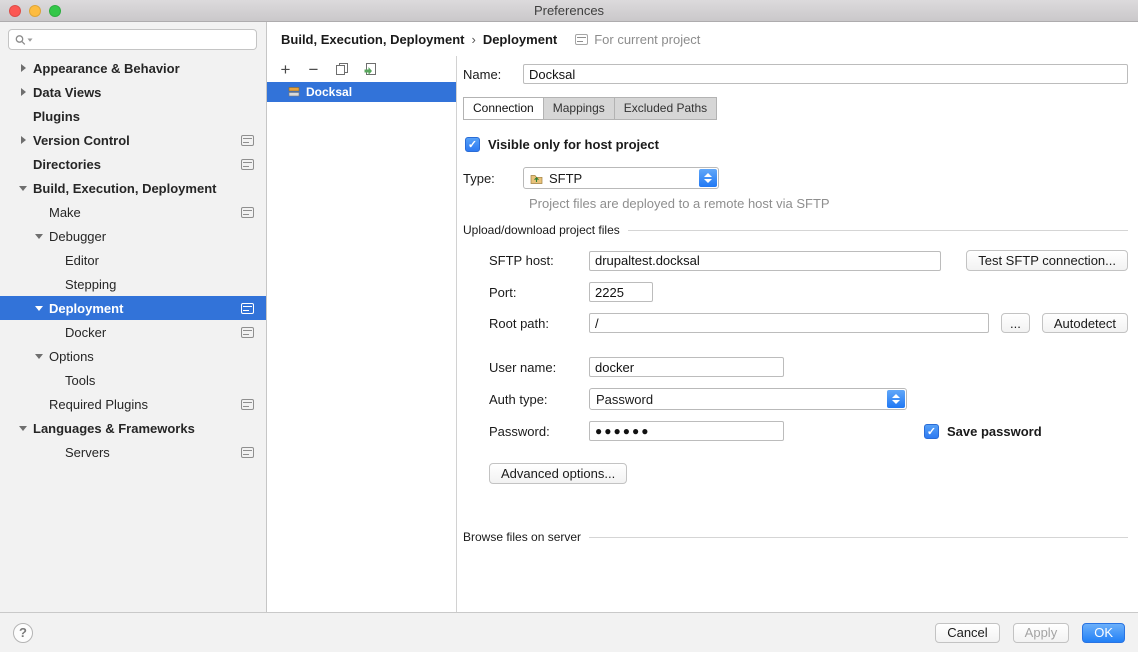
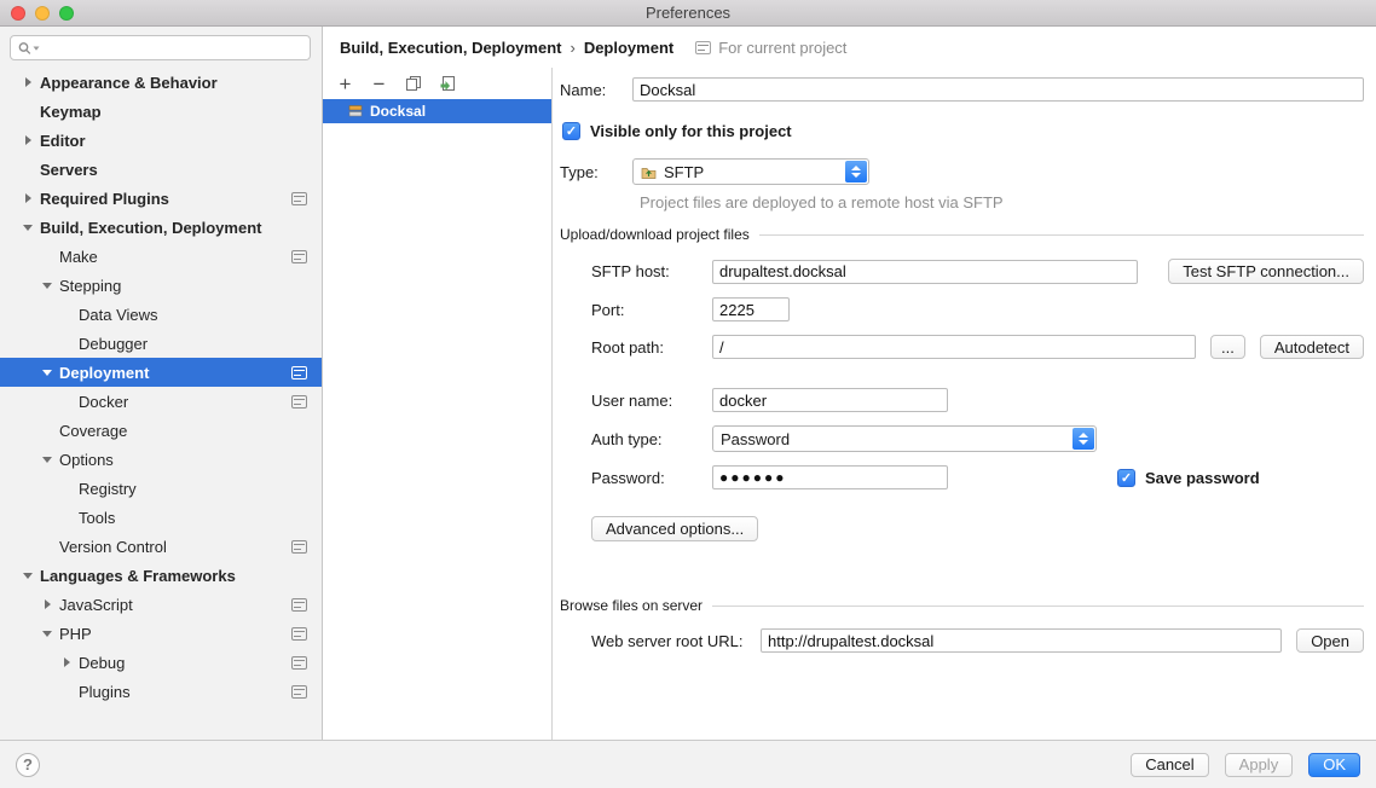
  Preferences
  Appearance & Behavior
+ Keymap
- Data Views
+ Editor
- Plugins
+ Servers
- Version Control
+ Required Plugins
- Directories
  Build, Execution, Deployment
  Make
- Debugger
+ Stepping
- Editor
+ Data Views
- Stepping
+ Debugger
  Deployment
  Docker
+ Coverage
  Options
+ Registry
  Tools
- Required Plugins
+ Version Control
  Languages & Frameworks
+ JavaScript
+ PHP
+ Debug
- Servers
+ Plugins
  Build, Execution, Deployment
  ›
  Deployment
  For current project
  +
  −
  Docksal
  Name:
  Docksal
- Connection
- Mappings
- Excluded Paths
  ✓
- Visible only for host project
+ Visible only for this project
  Type:
  SFTP
  Project files are deployed to a remote host via SFTP
  Upload/download project files
  SFTP host:
  drupaltest.docksal
  Test SFTP connection...
  Port:
  2225
  Root path:
  /
  ...
  Autodetect
  User name:
  docker
  Auth type:
  Password
  Password:
  ●●●●●●
  ✓
  Save password
  Advanced options...
  Browse files on server
+ Web server root URL:
+ http://drupaltest.docksal
+ Open
  ?
  Cancel
  Apply
  OK
